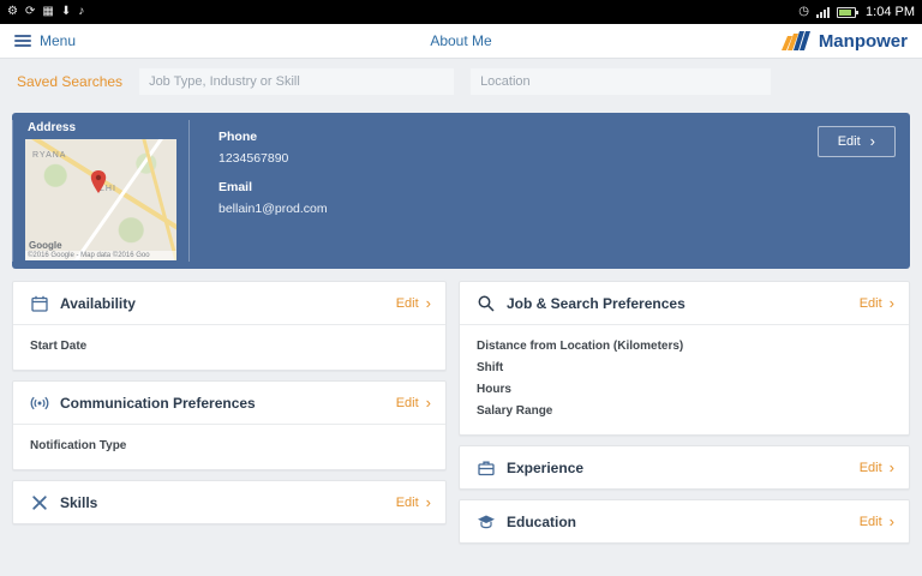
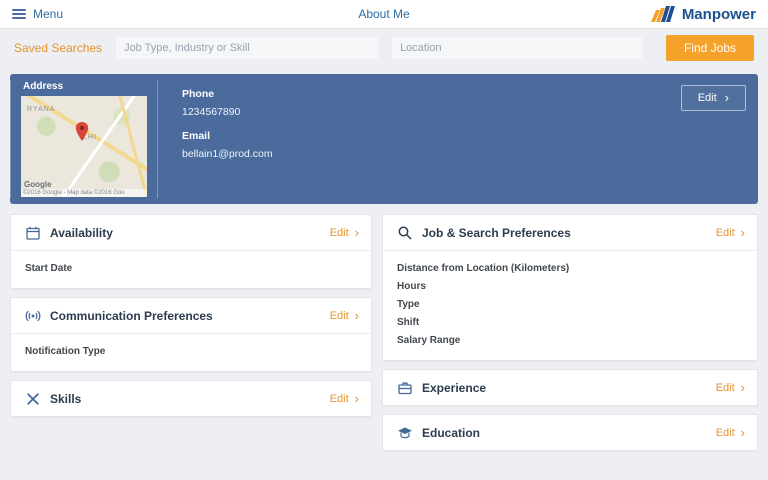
- ⚙
- ⟳
- ▦
- ⬇
- ♪
- ◷
- 1:04 PM
  Menu
  About Me
  Manpower
  Saved Searches
  Job Type, Industry or Skill
  Location
+ Find Jobs
  Address
  Google
  Phone
  1234567890
  Email
  bellain1@prod.com
  Edit
  Availability
  Edit
  Start Date
  Communication Preferences
  Edit
  Notification Type
  Skills
  Edit
  Job & Search Preferences
  Edit
  Distance from Location (Kilometers)
- Shift
+ Hours
+ Type
- Hours
+ Shift
  Salary Range
  Experience
  Edit
  Education
  Edit
